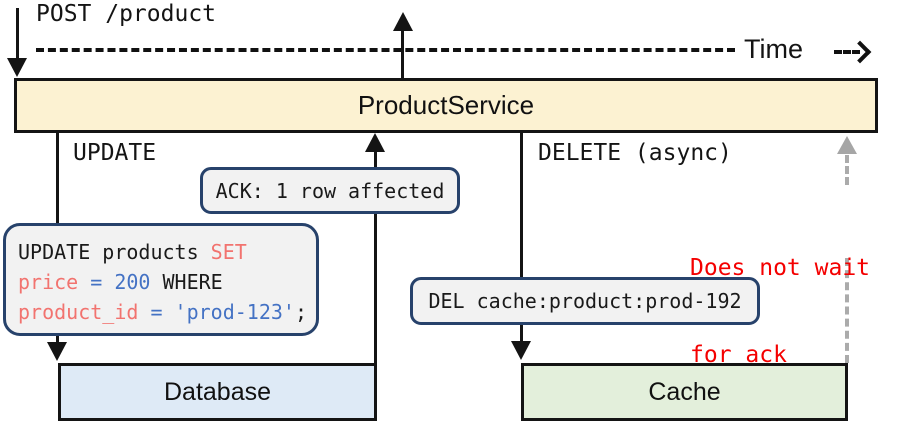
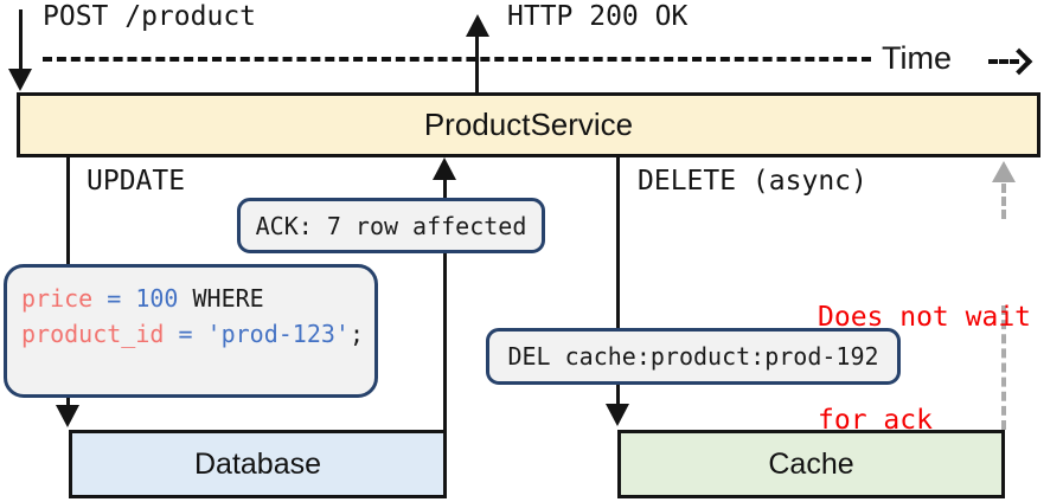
  POST /product
+ HTTP 200 OK
  Time
  UPDATE
  DELETE (async)
  Does not wait
  for ack
- ACK: 1 row affected
+ ACK: 7 row affected
- UPDATE products SET
- price = 200 WHERE
+ price = 100 WHERE
  product_id = 'prod-123';
  DEL cache:product:prod-192
  ProductService
  Database
  Cache
